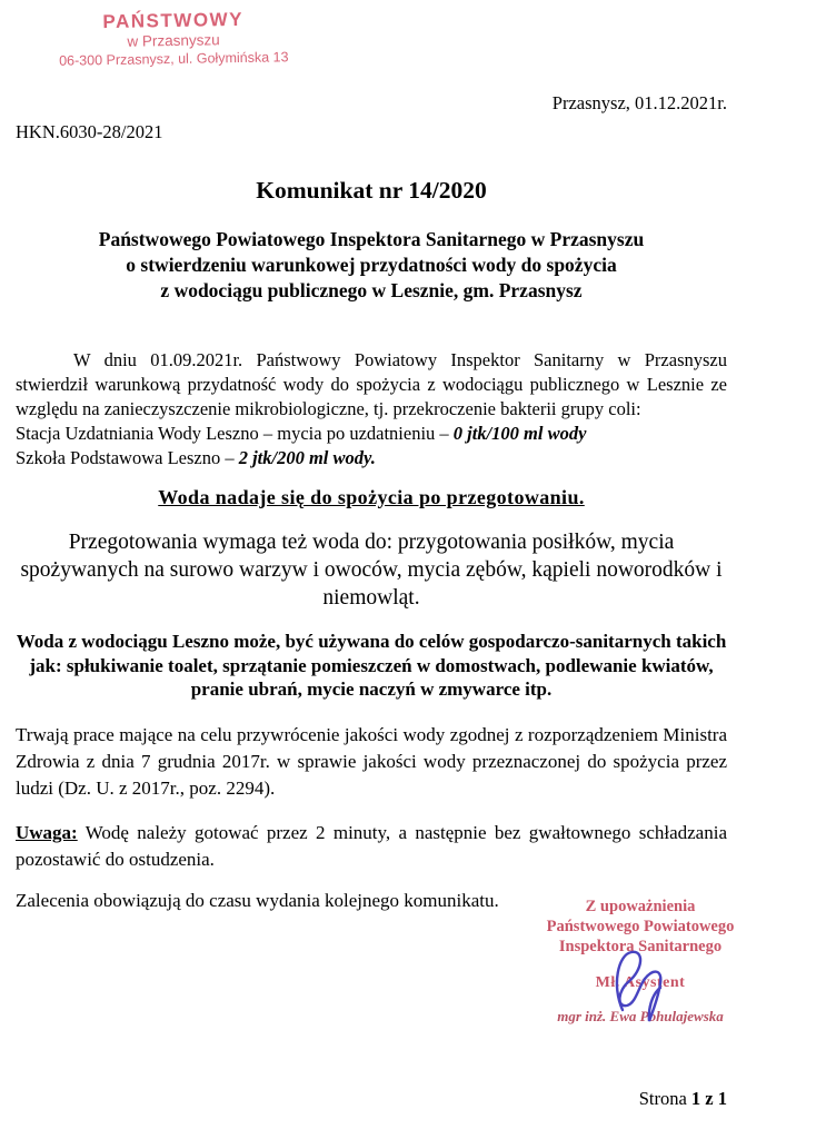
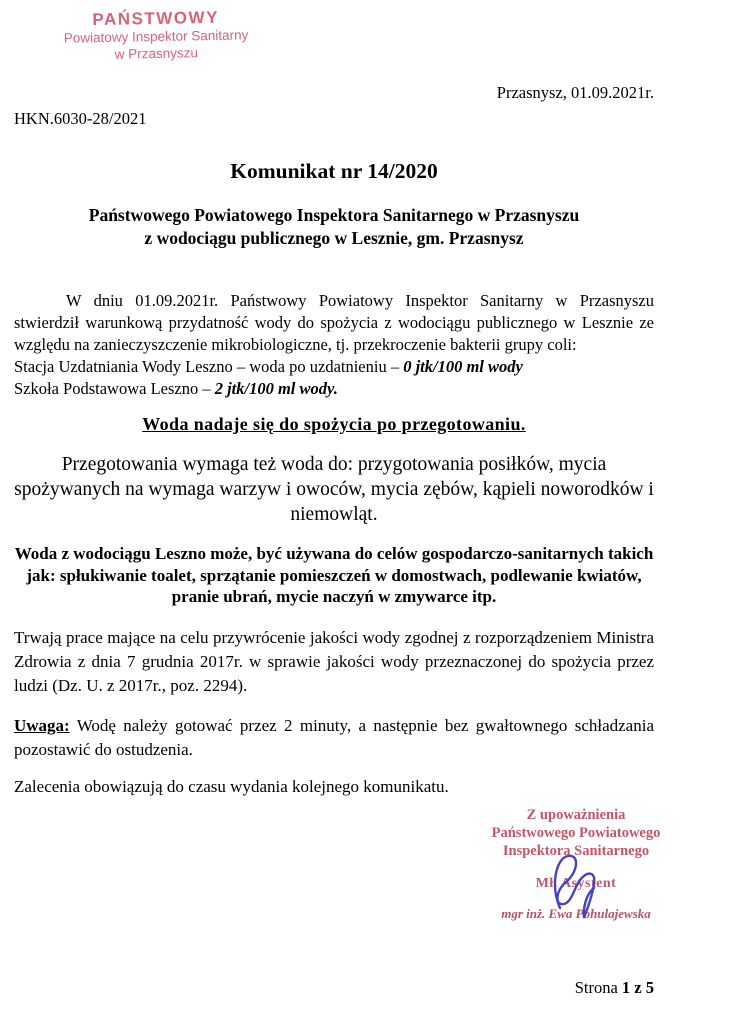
  PAŃSTWOWY
+ Powiatowy Inspektor Sanitarny
  w Przasnyszu
- 06-300 Przasnysz, ul. Gołymińska 13
- Przasnysz, 01.12.2021r.
+ Przasnysz, 01.09.2021r.
  HKN.6030-28/2021
  Komunikat nr 14/2020
  Państwowego Powiatowego Inspektora Sanitarnego w Przasnyszu
- o stwierdzeniu warunkowej przydatności wody do spożycia
  z wodociągu publicznego w Lesznie, gm. Przasnysz
  W dniu 01.09.2021r. Państwowy Powiatowy Inspektor Sanitarny w Przasnyszu stwierdził warunkową przydatność wody do spożycia z wodociągu publicznego w Lesznie ze względu na zanieczyszczenie mikrobiologiczne, tj. przekroczenie bakterii grupy coli:
- Stacja Uzdatniania Wody Leszno – mycia po uzdatnieniu – 0 jtk/100 ml wody
+ Stacja Uzdatniania Wody Leszno – woda po uzdatnieniu – 0 jtk/100 ml wody
- Szkoła Podstawowa Leszno – 2 jtk/200 ml wody.
+ Szkoła Podstawowa Leszno – 2 jtk/100 ml wody.
  Woda nadaje się do spożycia po przegotowaniu.
- Przegotowania wymaga też woda do: przygotowania posiłków, mycia spożywanych na surowo warzyw i owoców, mycia zębów, kąpieli noworodków i niemowląt.
+ Przegotowania wymaga też woda do: przygotowania posiłków, mycia spożywanych na wymaga warzyw i owoców, mycia zębów, kąpieli noworodków i niemowląt.
  Woda z wodociągu Leszno może, być używana do celów gospodarczo-sanitarnych takich jak: spłukiwanie toalet, sprzątanie pomieszczeń w domostwach, podlewanie kwiatów, pranie ubrań, mycie naczyń w zmywarce itp.
  Trwają prace mające na celu przywrócenie jakości wody zgodnej z rozporządzeniem Ministra Zdrowia z dnia 7 grudnia 2017r. w sprawie jakości wody przeznaczonej do spożycia przez ludzi (Dz. U. z 2017r., poz. 2294).
  Uwaga: Wodę należy gotować przez 2 minuty, a następnie bez gwałtownego schładzania pozostawić do ostudzenia.
  Zalecenia obowiązują do czasu wydania kolejnego komunikatu.
  Z upoważnienia
  Państwowego Powiatowego
  Inspektora Sanitarnego
  Mł Asysent
  mgr inż. Ewa Phulajewska
- Strona 1 z 1
+ Strona 1 z 5
